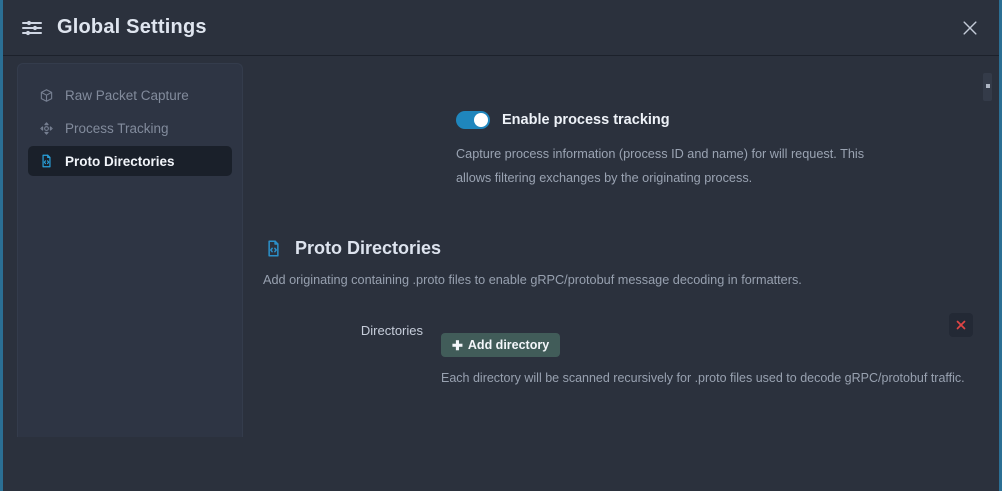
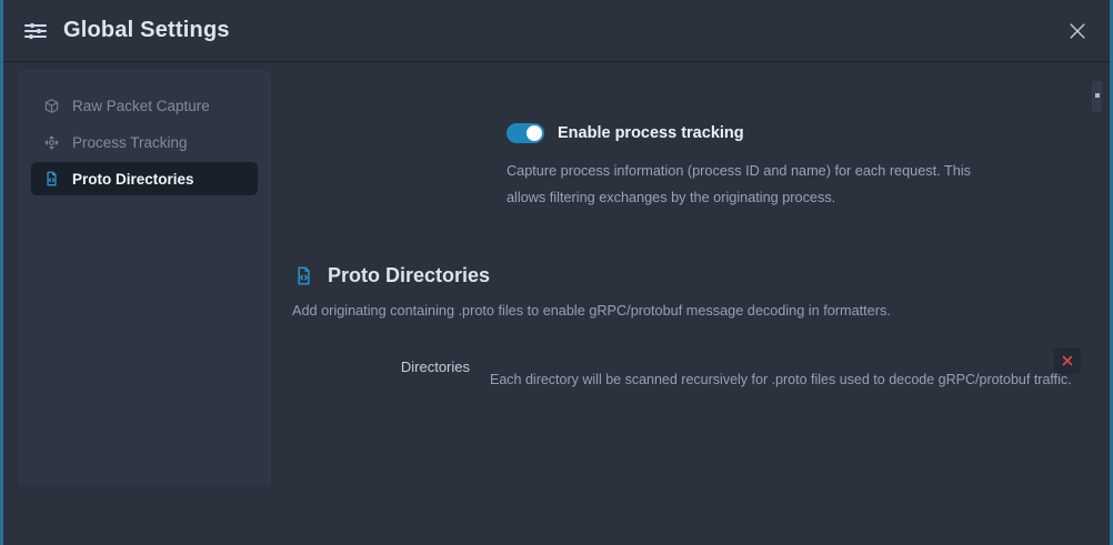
  Global Settings
  Raw Packet Capture
  Process Tracking
  Proto Directories
  Enable process tracking
- Capture process information (process ID and name) for will request. This allows filtering exchanges by the originating process.
+ Capture process information (process ID and name) for each request. This allows filtering exchanges by the originating process.
  Proto Directories
  Add originating containing .proto files to enable gRPC/protobuf message decoding in formatters.
  Directories
- ✚
- Add directory
  Each directory will be scanned recursively for .proto files used to decode gRPC/protobuf traffic.
